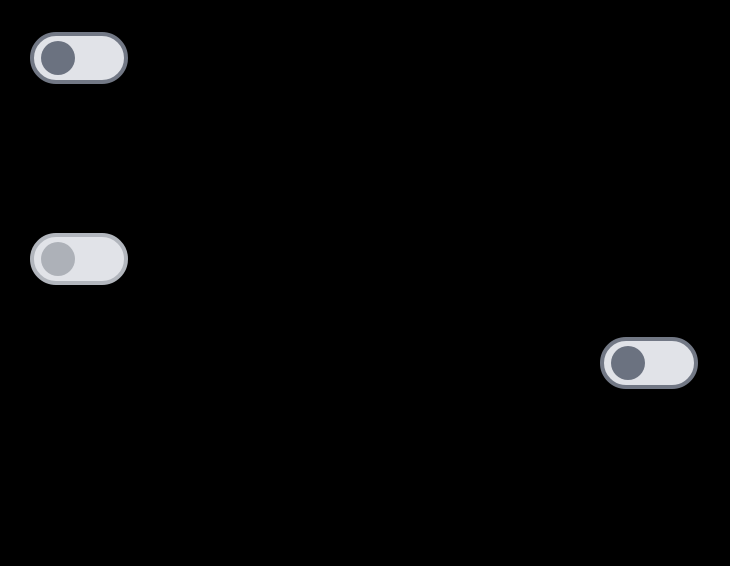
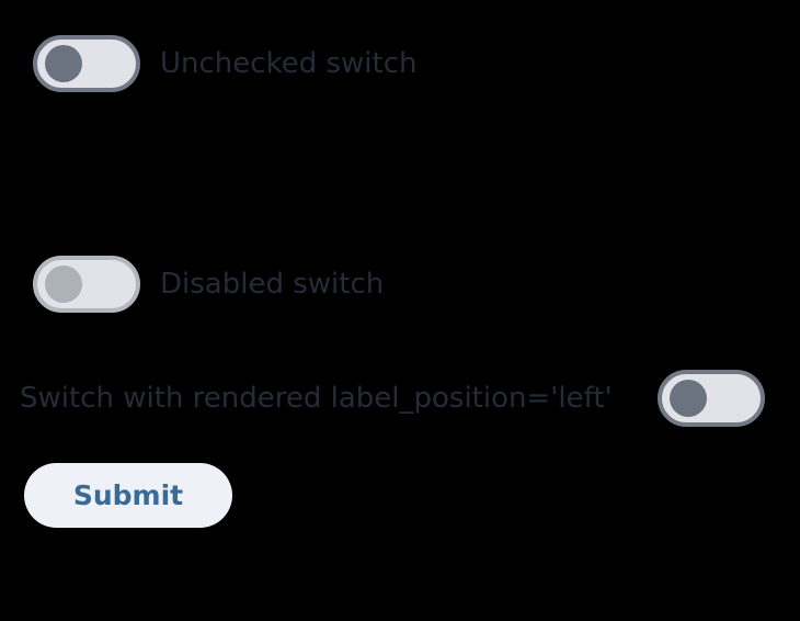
+ Unchecked switch
+ Disabled switch
+ Switch with rendered label_position='left'
+ Submit
